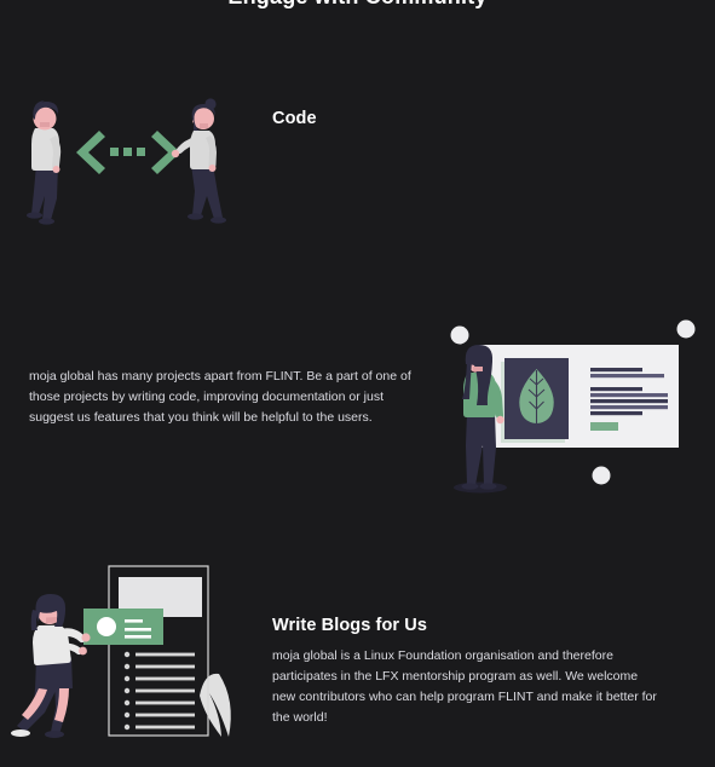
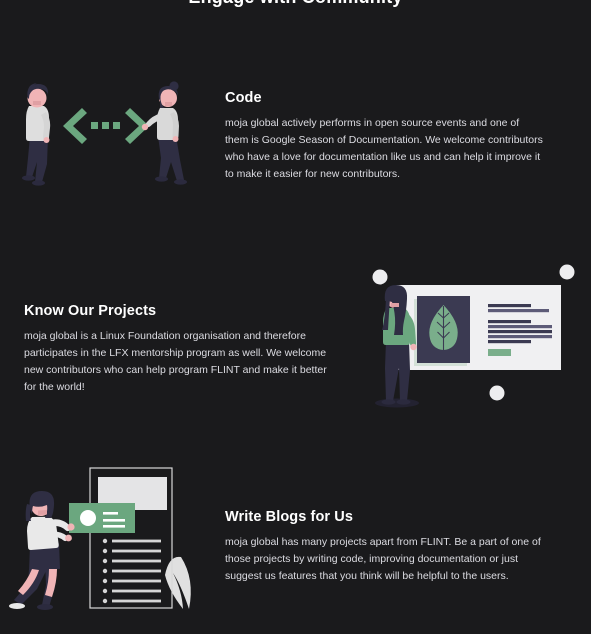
  Code
+ moja global actively performs in open source events and one of them is Google Season of Documentation. We welcome contributors who have a love for documentation like us and can help it improve it to make it easier for new contributors.
+ Know Our Projects
- moja global has many projects apart from FLINT. Be a part of one of those projects by writing code, improving documentation or just suggest us features that you think will be helpful to the users.
+ moja global is a Linux Foundation organisation and therefore participates in the LFX mentorship program as well. We welcome new contributors who can help program FLINT and make it better for the world!
  Write Blogs for Us
- moja global is a Linux Foundation organisation and therefore participates in the LFX mentorship program as well. We welcome new contributors who can help program FLINT and make it better for the world!
+ moja global has many projects apart from FLINT. Be a part of one of those projects by writing code, improving documentation or just suggest us features that you think will be helpful to the users.
